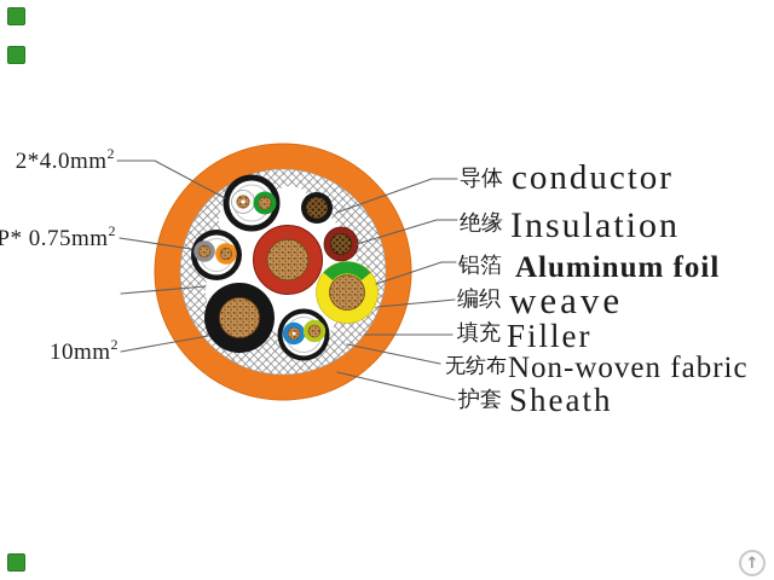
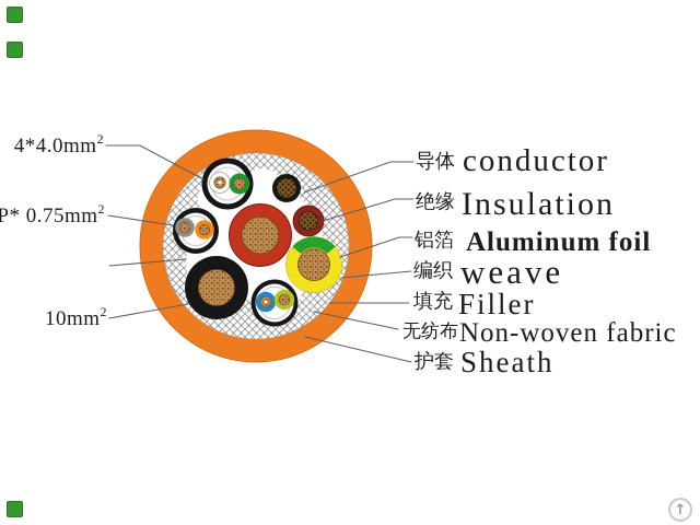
- 2*4.0mm2
+ 4*4.0mm2
  P* 0.75mm2
  10mm2
  导体
  conductor
  绝缘
  Insulation
  铝箔
  Aluminum foil
  编织
  weave
  填充
  Filler
  无纺布
  Non-woven fabric
  护套
  Sheath
  ↑
